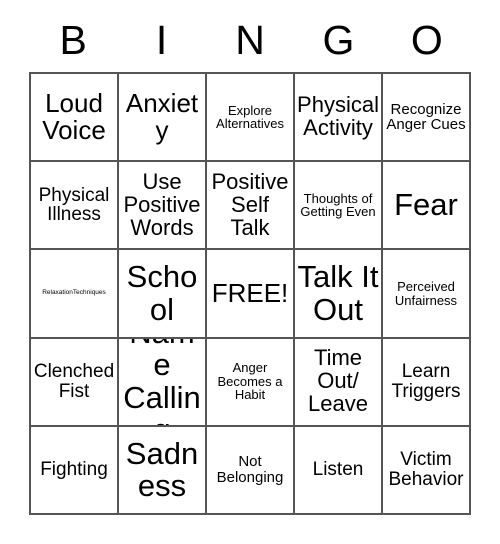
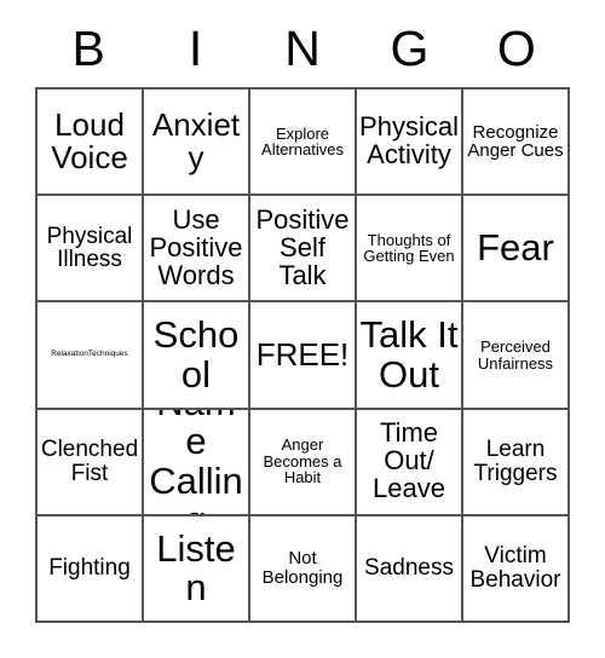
  B
  I
  N
  G
  O
  Loud Voice
  Anxiety
  Explore Alternatives
  Physical Activity
  Recognize Anger Cues
  Physical Illness
  Use Positive Words
  Positive Self Talk
  Thoughts of Getting Even
  Fear
  School
  FREE!
  Talk It Out
  Perceived Unfairness
  Clenched Fist
  Anger Becomes a Habit
  Time Out/ Leave
  Learn Triggers
  Fighting
- Sadness
+ Listen
  Not Belonging
- Listen
+ Sadness
  Victim Behavior
